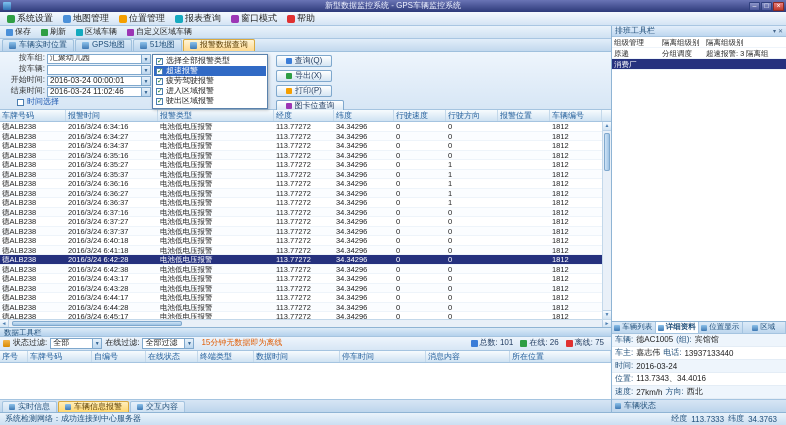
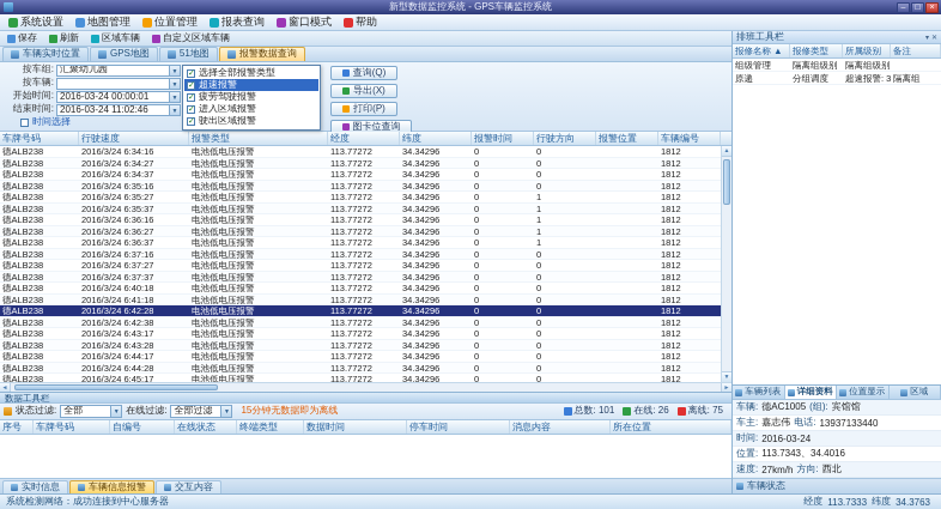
  新型数据监控系统 - GPS车辆监控系统
  系统设置
  地图管理
  位置管理
  报表查询
  窗口模式
  帮助
  保存
  刷新
  区域车辆
  自定义区域车辆
  车辆实时位置
  GPS地图
  51地图
  报警数据查询
  按车组:
  汇聚幼儿园
  按车辆:
  开始时间:
  2016-03-24 00:00:01
  结束时间:
  2016-03-24 11:02:46
  时间选择
  选择全部报警类型
  超速报警
  疲劳驾驶报警
  进入区域报警
  驶出区域报警
  查询(Q)
  导出(X)
  打印(P)
  图卡位查询
  车牌号码
- 报警时间
+ 行驶速度
  报警类型
  经度
  纬度
- 行驶速度
+ 报警时间
  行驶方向
  报警位置
  车辆编号
  德ALB238
  2016/3/24 6:34:16
  电池低电压报警
  113.77272
  34.34296
  0
  0
  1812
  德ALB238
  2016/3/24 6:34:27
  电池低电压报警
  113.77272
  34.34296
  0
  0
  1812
  德ALB238
  2016/3/24 6:34:37
  电池低电压报警
  113.77272
  34.34296
  0
  0
  1812
  德ALB238
  2016/3/24 6:35:16
  电池低电压报警
  113.77272
  34.34296
  0
  0
  1812
  德ALB238
  2016/3/24 6:35:27
  电池低电压报警
  113.77272
  34.34296
  0
  1
  1812
  德ALB238
  2016/3/24 6:35:37
  电池低电压报警
  113.77272
  34.34296
  0
  1
  1812
  德ALB238
  2016/3/24 6:36:16
  电池低电压报警
  113.77272
  34.34296
  0
  1
  1812
  德ALB238
  2016/3/24 6:36:27
  电池低电压报警
  113.77272
  34.34296
  0
  1
  1812
  德ALB238
  2016/3/24 6:36:37
  电池低电压报警
  113.77272
  34.34296
  0
  1
  1812
  德ALB238
  2016/3/24 6:37:16
  电池低电压报警
  113.77272
  34.34296
  0
  0
  1812
  德ALB238
  2016/3/24 6:37:27
  电池低电压报警
  113.77272
  34.34296
  0
  0
  1812
  德ALB238
  2016/3/24 6:37:37
  电池低电压报警
  113.77272
  34.34296
  0
  0
  1812
  德ALB238
  2016/3/24 6:40:18
  电池低电压报警
  113.77272
  34.34296
  0
  0
  1812
  德ALB238
  2016/3/24 6:41:18
  电池低电压报警
  113.77272
  34.34296
  0
  0
  1812
  德ALB238
  2016/3/24 6:42:28
  电池低电压报警
  113.77272
  34.34296
  0
  0
  1812
  德ALB238
  2016/3/24 6:42:38
  电池低电压报警
  113.77272
  34.34296
  0
  0
  1812
  德ALB238
  2016/3/24 6:43:17
  电池低电压报警
  113.77272
  34.34296
  0
  0
  1812
  德ALB238
  2016/3/24 6:43:28
  电池低电压报警
  113.77272
  34.34296
  0
  0
  1812
  德ALB238
  2016/3/24 6:44:17
  电池低电压报警
  113.77272
  34.34296
  0
  0
  1812
  德ALB238
  2016/3/24 6:44:28
  电池低电压报警
  113.77272
  34.34296
  0
  0
  1812
  德ALB238
  2016/3/24 6:45:17
  电池低电压报警
  113.77272
  34.34296
  0
  0
  1812
  数据工具栏
  状态过滤:
  全部
  在线过滤:
  全部过滤
  15分钟无数据即为离线
  总数: 101
  在线: 26
  离线: 75
  序号
  车牌号码
  自编号
  在线状态
  终端类型
  数据时间
  停车时间
  消息内容
  所在位置
  实时信息
  车辆信息报警
  交互内容
  排班工具栏
+ 报修名称 ▲
+ 报修类型
+ 所属级别
+ 备注
  组级管理
  隔离组级别
  隔离组级别
  原递
  分组调度
  超速报警: 3
  隔离组
- 消费厂
  车辆列表
  详细资料
  位置显示
  区域
  车辆:
  德AC1005
  (组):
  宾馆馆
  车主:
  嘉志伟
  电话:
  13937133440
  时间:
  2016-03-24
  位置:
  113.7343、34.4016
  速度:
  27km/h
  方向:
  西北
  车辆状态
  系统检测网络：成功连接到中心服务器
  经度
  113.7333
  纬度
  34.3763
